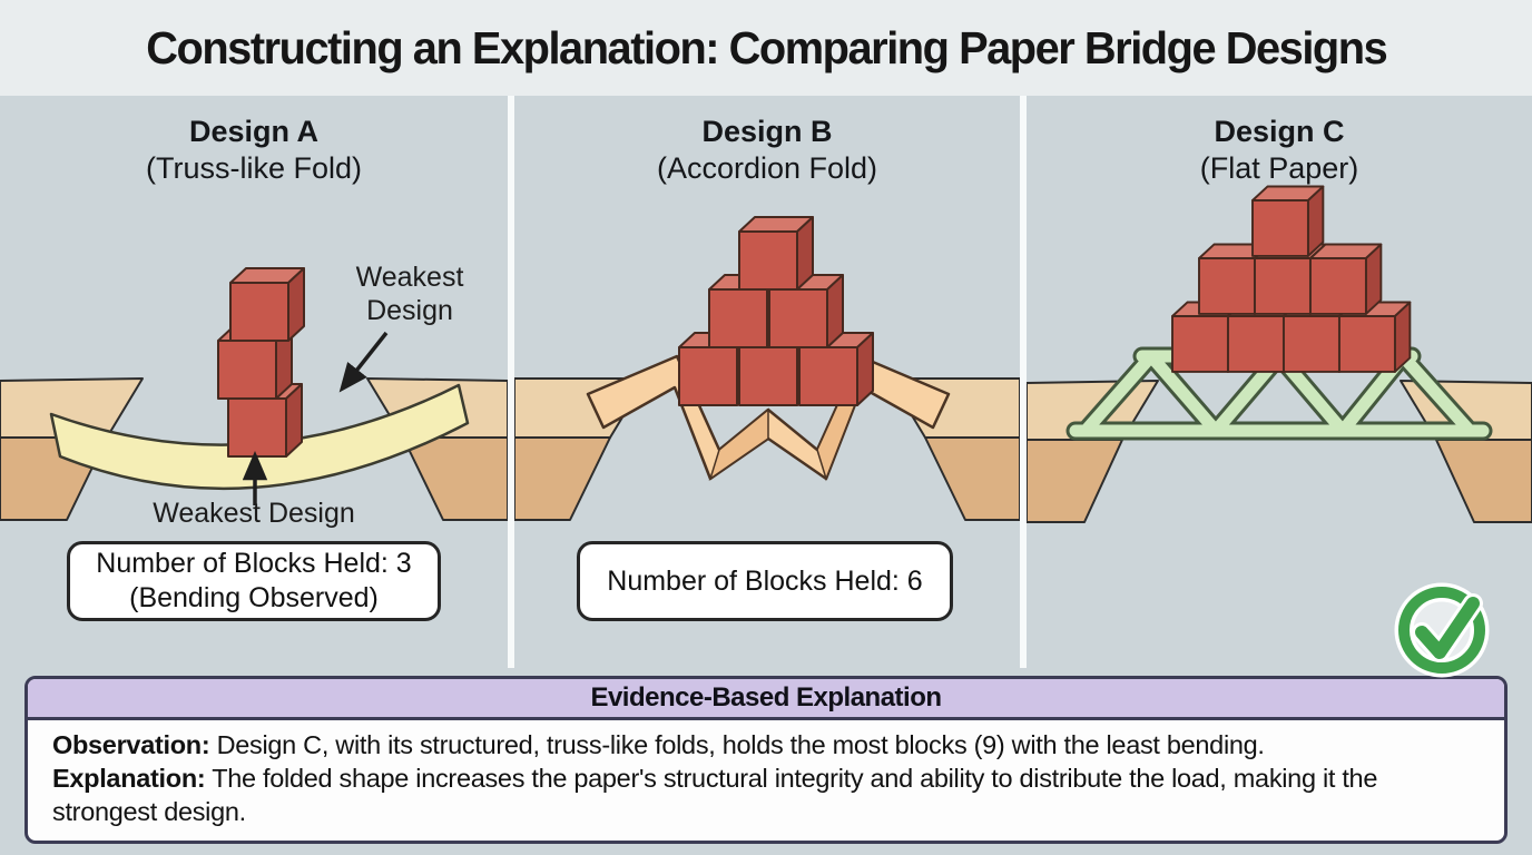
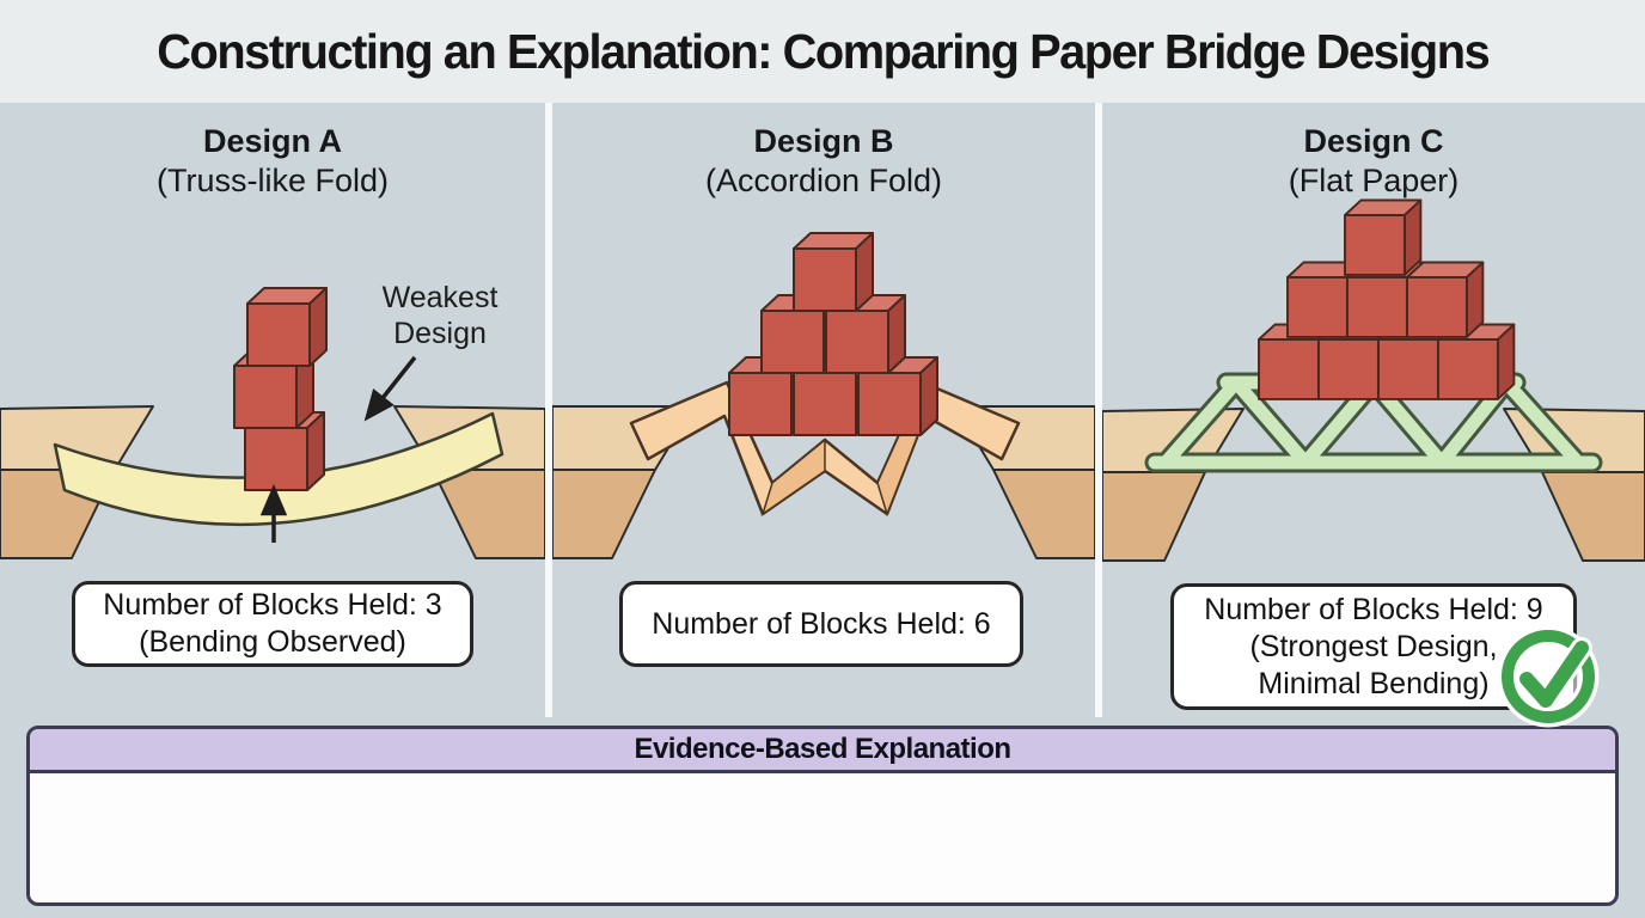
  Constructing an Explanation: Comparing Paper Bridge Designs
  Design A
  (Truss-like Fold)
  Weakest
  Design
- Weakest Design
  Number of Blocks Held: 3
  (Bending Observed)
  Design B
  (Accordion Fold)
  Number of Blocks Held: 6
  Design C
  (Flat Paper)
+ Number of Blocks Held: 9
+ (Strongest Design,
+ Minimal Bending)
  Evidence-Based Explanation
- Observation: Design C, with its structured, truss-like folds, holds the most blocks (9) with the least bending.
- Explanation: The folded shape increases the paper's structural integrity and ability to distribute the load, making it the strongest design.
